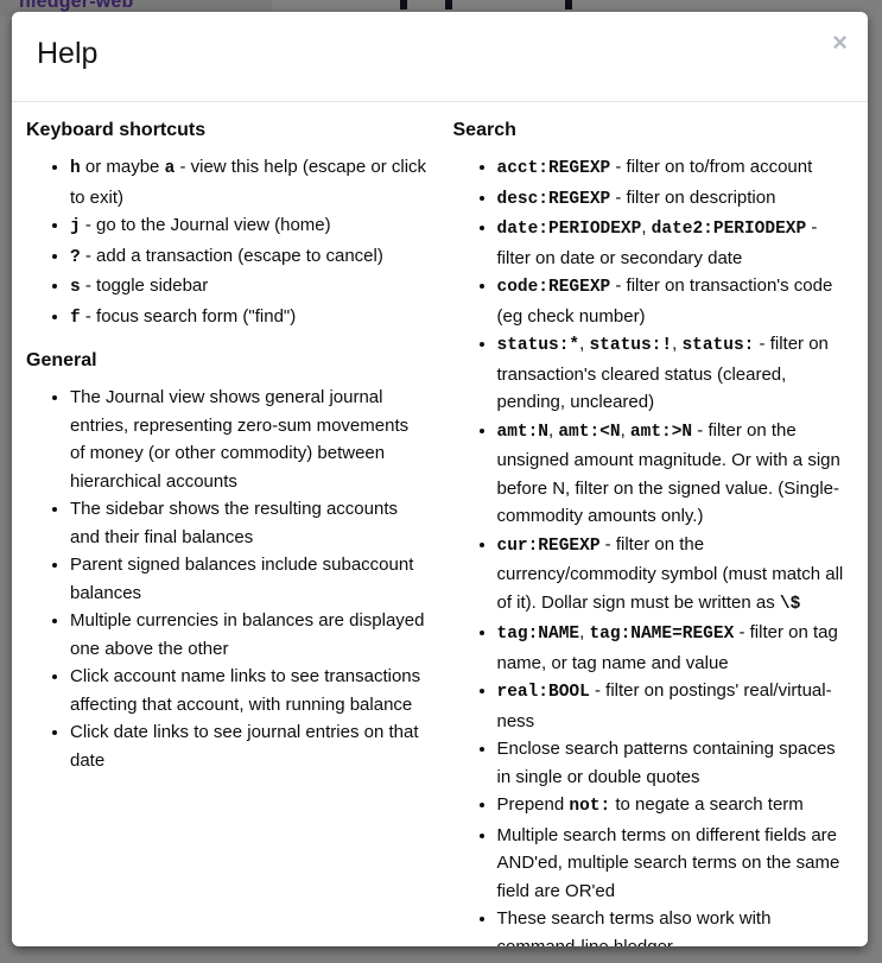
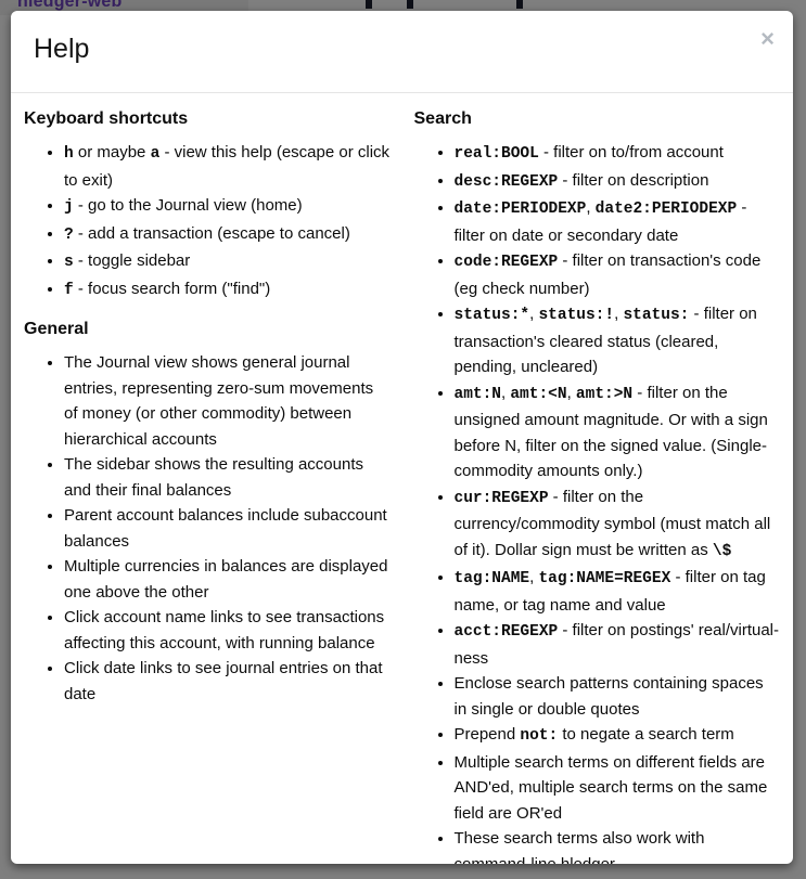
  hledger-web
  Help
  ×
  Keyboard shortcuts
  h or maybe a - view this help (escape or click to exit)
  j - go to the Journal view (home)
  ? - add a transaction (escape to cancel)
  s - toggle sidebar
  f - focus search form ("find")
  General
  The Journal view shows general journal entries, representing zero-sum movements of money (or other commodity) between hierarchical accounts
  The sidebar shows the resulting accounts and their final balances
- Parent signed balances include subaccount balances
+ Parent account balances include subaccount balances
  Multiple currencies in balances are displayed one above the other
- Click account name links to see transactions affecting that account, with running balance
+ Click account name links to see transactions affecting this account, with running balance
  Click date links to see journal entries on that date
  Search
- acct:REGEXP - filter on to/from account
+ real:BOOL - filter on to/from account
  desc:REGEXP - filter on description
  date:PERIODEXP, date2:PERIODEXP - filter on date or secondary date
  code:REGEXP - filter on transaction's code (eg check number)
  status:*, status:!, status: - filter on transaction's cleared status (cleared, pending, uncleared)
  amt:N, amt:<N, amt:>N - filter on the unsigned amount magnitude. Or with a sign before N, filter on the signed value. (Single-commodity amounts only.)
  cur:REGEXP - filter on the currency/commodity symbol (must match all of it). Dollar sign must be written as \$
  tag:NAME, tag:NAME=REGEX - filter on tag name, or tag name and value
- real:BOOL - filter on postings' real/virtual-ness
+ acct:REGEXP - filter on postings' real/virtual-ness
  Enclose search patterns containing spaces in single or double quotes
  Prepend not: to negate a search term
  Multiple search terms on different fields are AND'ed, multiple search terms on the same field are OR'ed
